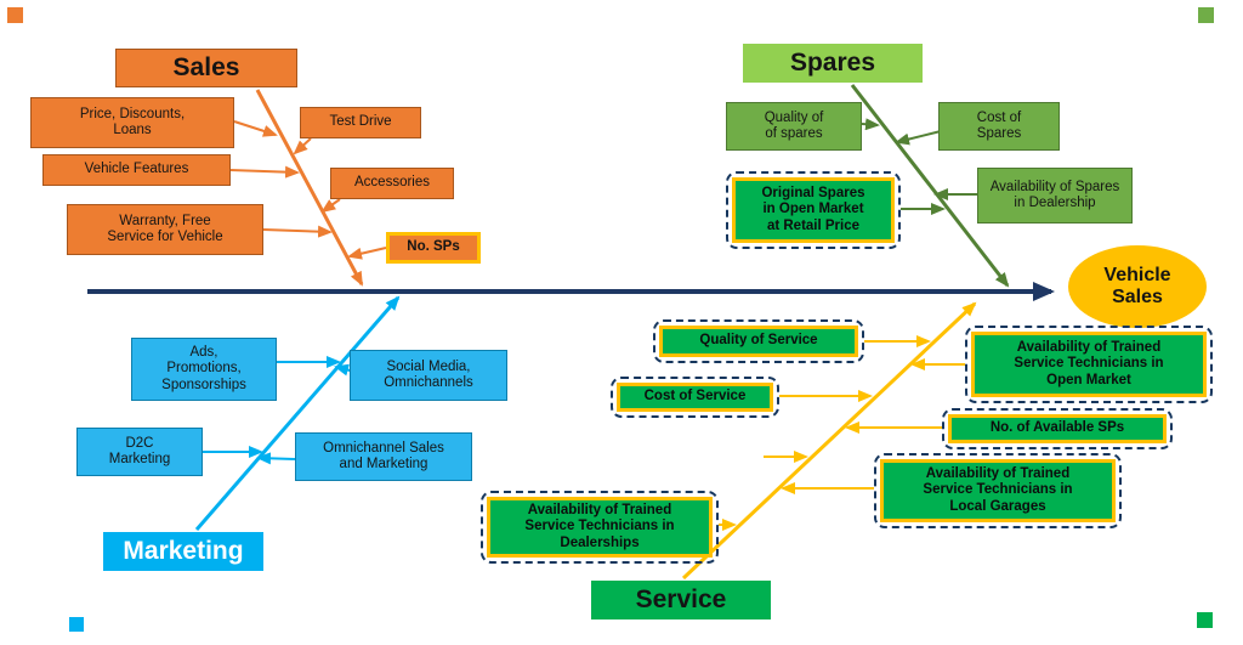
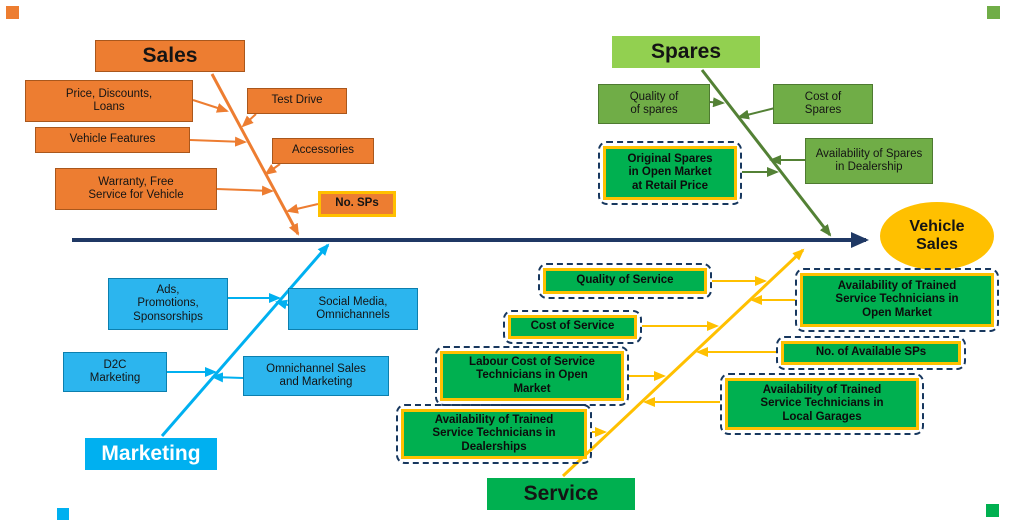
  Vehicle
  Sales
  Sales
  Price, Discounts,
  Loans
  Test Drive
  Vehicle Features
  Accessories
  Warranty, Free
  Service for Vehicle
  No. SPs
  Spares
  Quality of
  of spares
  Cost of
  Spares
  Original Spares
  in Open Market
  at Retail Price
  Availability of Spares
  in Dealership
  Marketing
  Ads,
  Promotions,
  Sponsorships
  Social Media,
  Omnichannels
  D2C
  Marketing
  Omnichannel Sales
  and Marketing
  Service
  Quality of Service
  Cost of Service
+ Labour Cost of Service
+ Technicians in Open
+ Market
  Availability of Trained
  Service Technicians in
  Dealerships
  Availability of Trained
  Service Technicians in
  Open Market
  No. of Available SPs
  Availability of Trained
  Service Technicians in
  Local Garages
